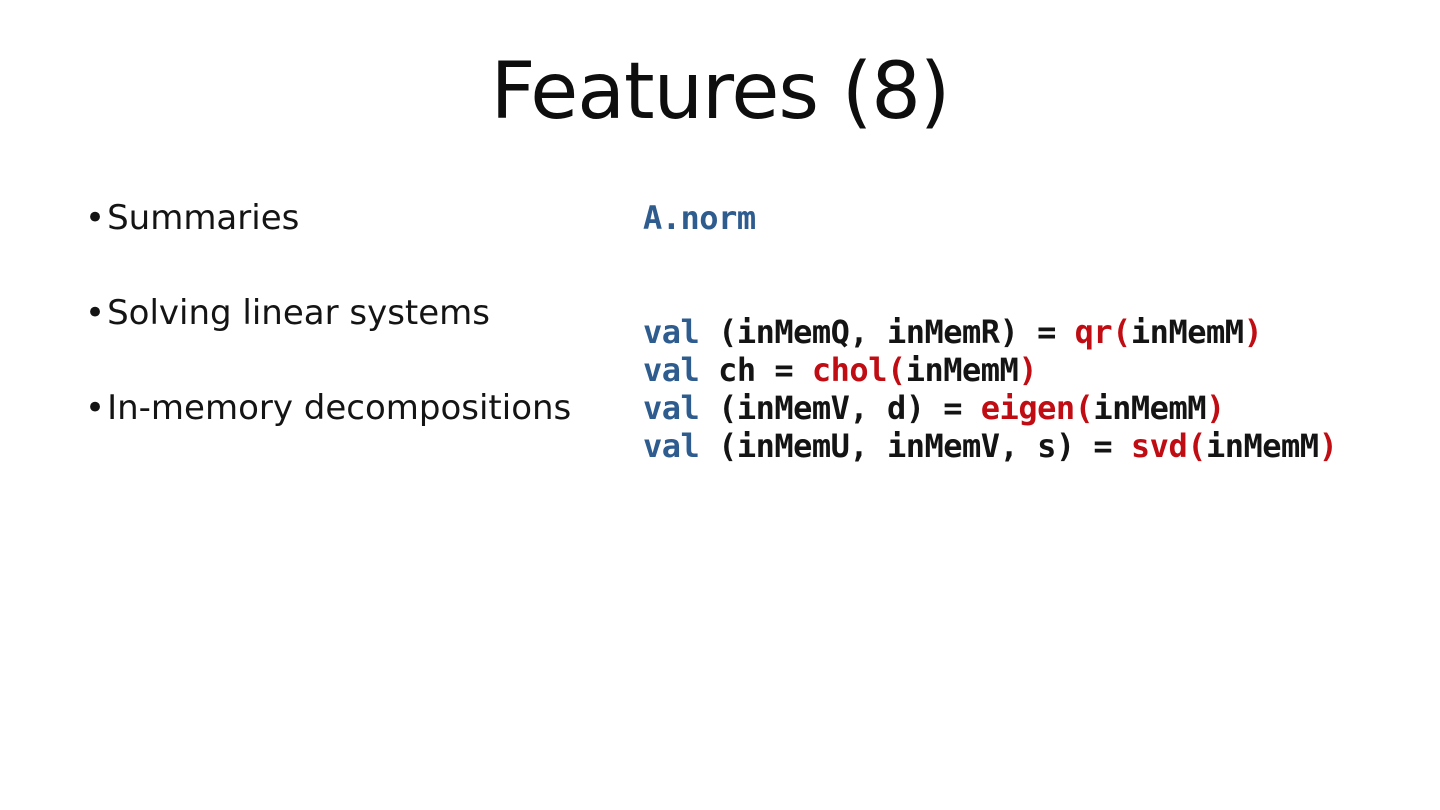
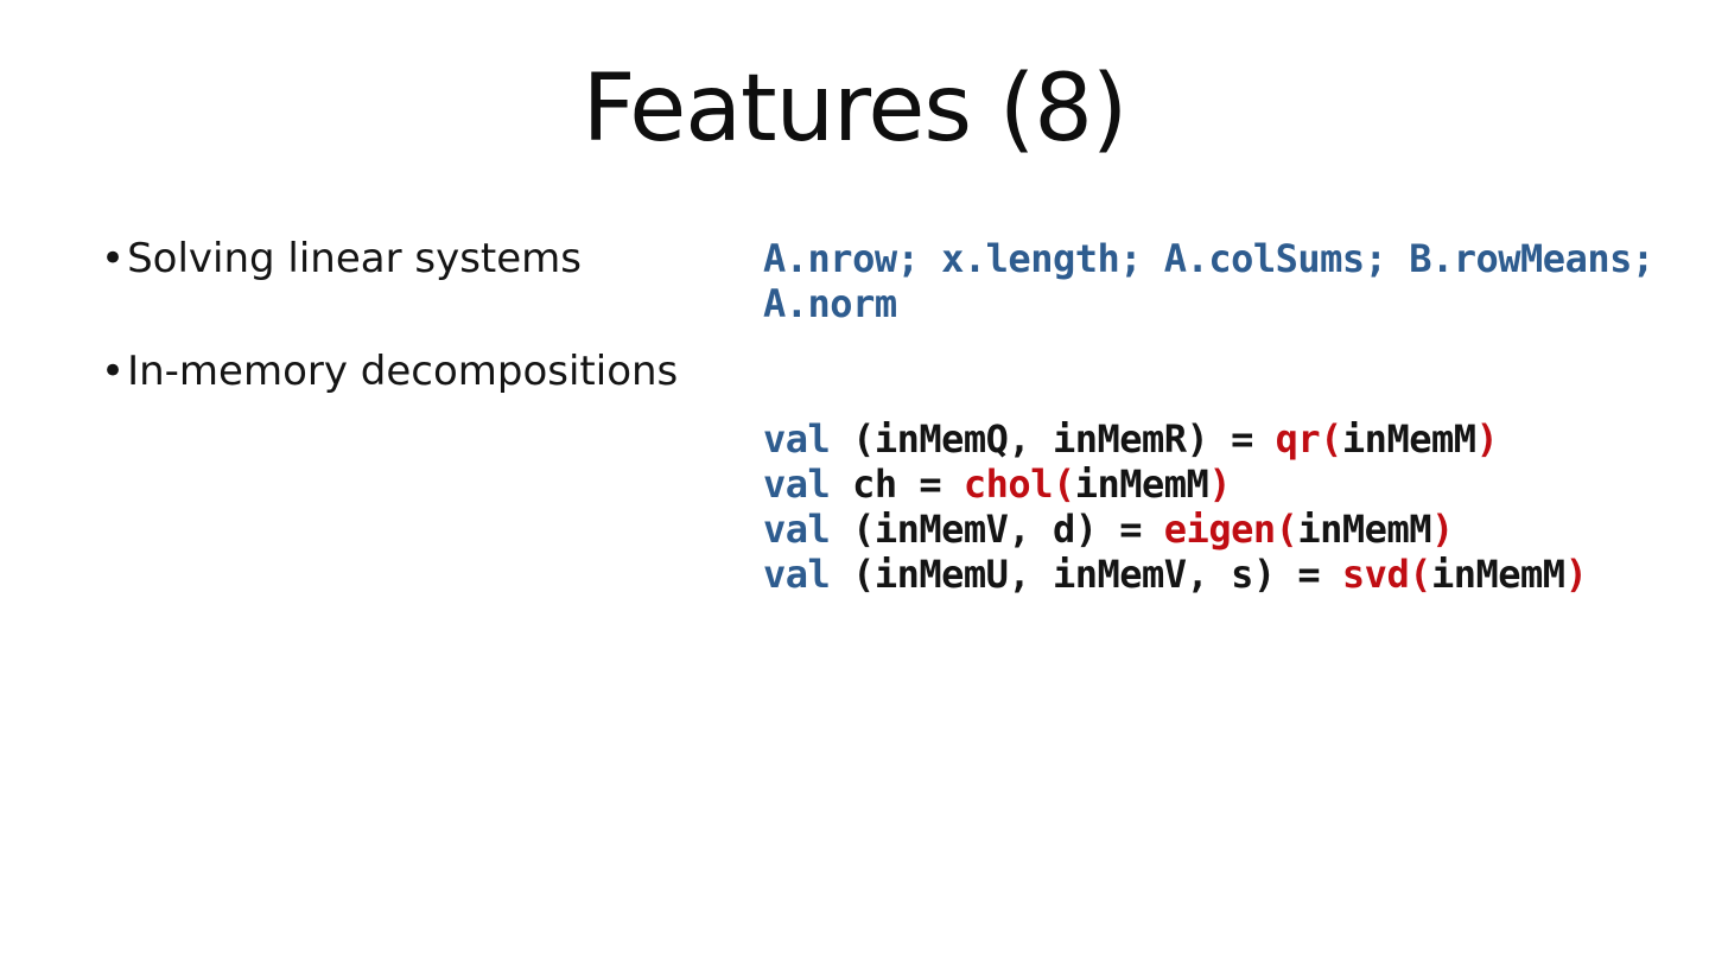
  Features (8)
- •Summaries
  •Solving linear systems
  •In-memory decompositions
+ A.nrow; x.length; A.colSums; B.rowMeans;
  A.norm
  val (inMemQ, inMemR) = qr(inMemM)
  val ch = chol(inMemM)
  val (inMemV, d) = eigen(inMemM)
  val (inMemU, inMemV, s) = svd(inMemM)
